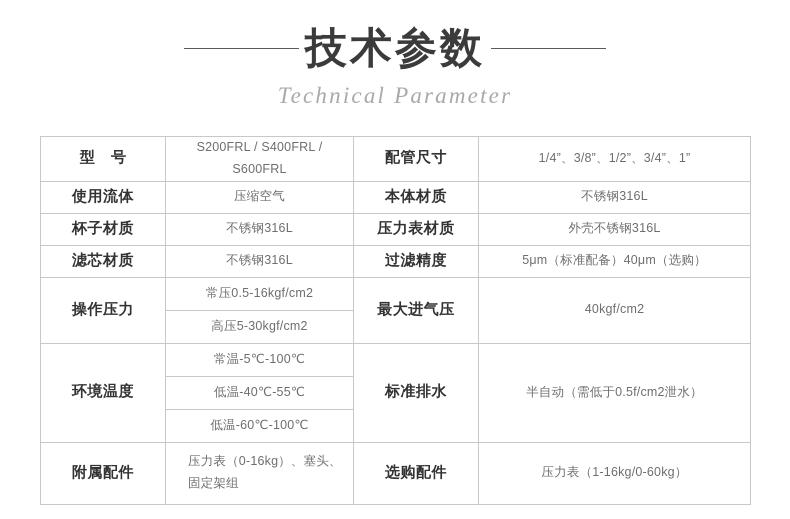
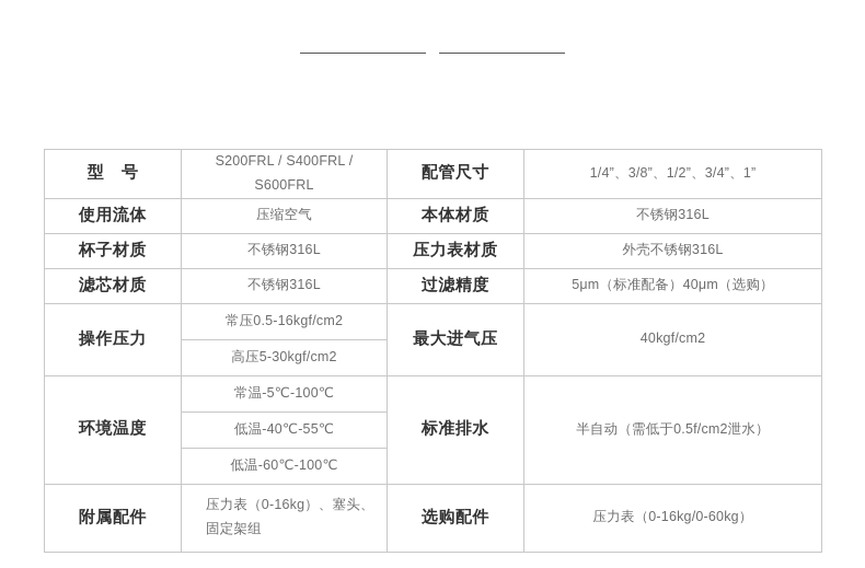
- 技术参数
- Technical Parameter
  型 号	S200FRL / S400FRL / S600FRL	配管尺寸	1/4”、3/8”、1/2”、3/4”、1”
  使用流体	压缩空气	本体材质	不锈钢316L
  杯子材质	不锈钢316L	压力表材质	外壳不锈钢316L
  滤芯材质	不锈钢316L	过滤精度	5μm（标准配备）40μm（选购）
  操作压力	常压0.5-16kgf/cm2	最大进气压	40kgf/cm2
  高压5-30kgf/cm2
  环境温度	常温-5℃-100℃	标准排水	半自动（需低于0.5f/cm2泄水）
  低温-40℃-55℃
  低温-60℃-100℃
- 附属配件	压力表（0-16kg）、塞头、固定架组	选购配件	压力表（1-16kg/0-60kg）
+ 附属配件	压力表（0-16kg）、塞头、固定架组	选购配件	压力表（0-16kg/0-60kg）
